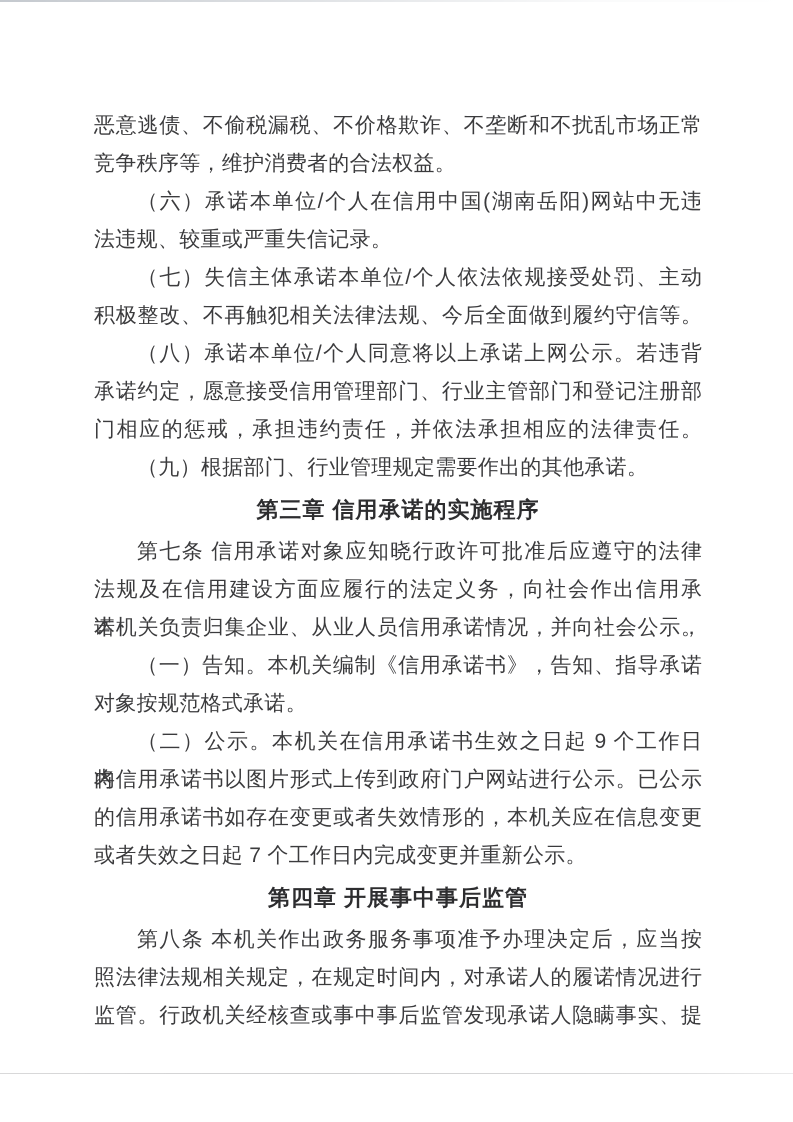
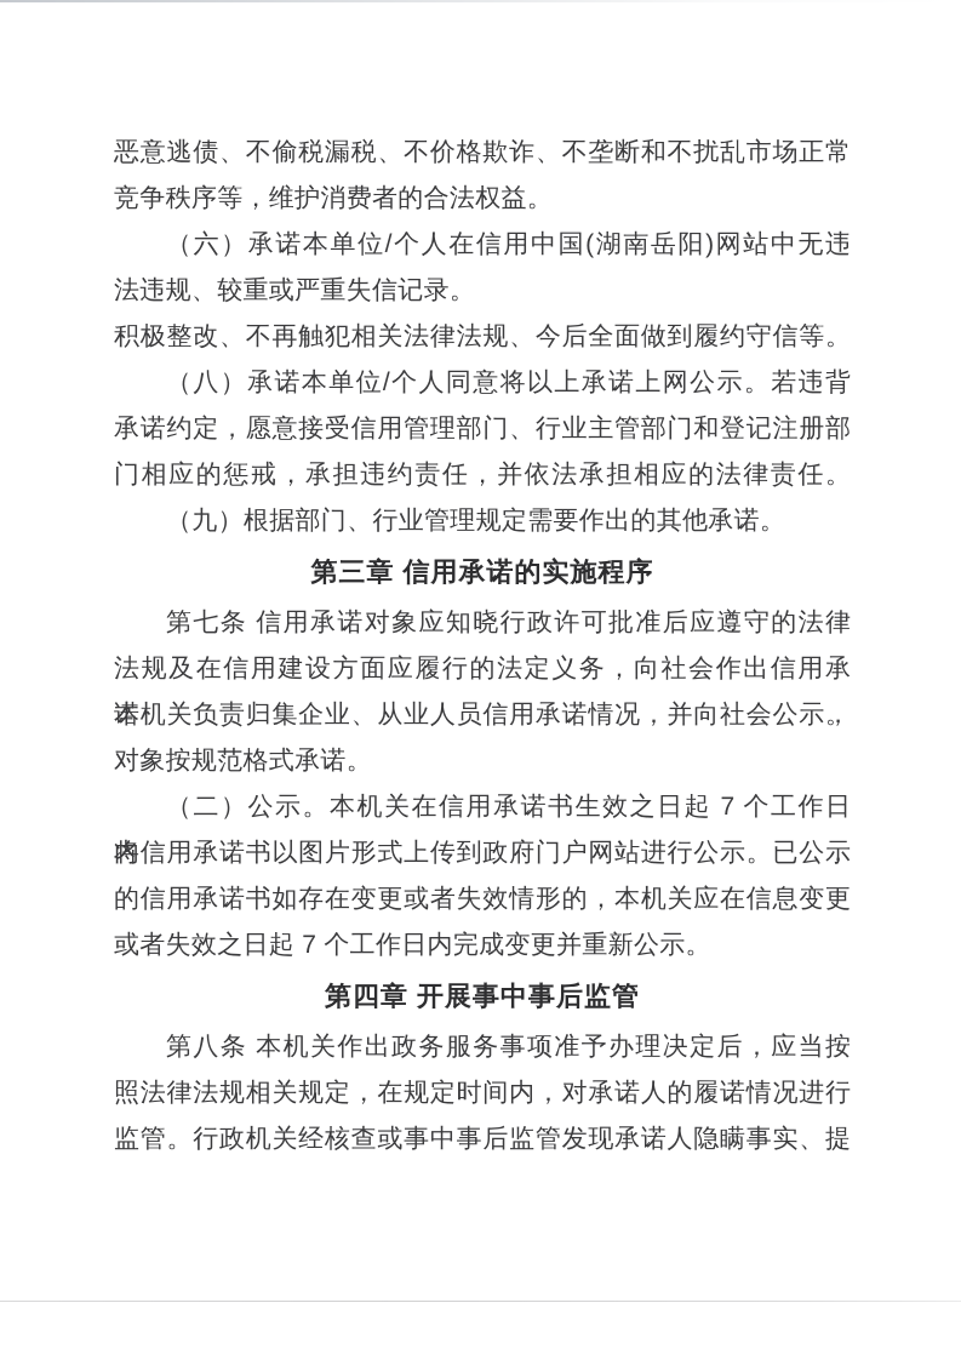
  恶意逃债、不偷税漏税、不价格欺诈、不垄断和不扰乱市场正常
  竞争秩序等，维护消费者的合法权益。
  （六）承诺本单位/个人在信用中国(湖南岳阳)网站中无违
  法违规、较重或严重失信记录。
- （七）失信主体承诺本单位/个人依法依规接受处罚、主动
  积极整改、不再触犯相关法律法规、今后全面做到履约守信等。
  （八）承诺本单位/个人同意将以上承诺上网公示。若违背
  承诺约定，愿意接受信用管理部门、行业主管部门和登记注册部
  门相应的惩戒，承担违约责任，并依法承担相应的法律责任。
  （九）根据部门、行业管理规定需要作出的其他承诺。
  第三章 信用承诺的实施程序
  第七条 信用承诺对象应知晓行政许可批准后应遵守的法律
  法规及在信用建设方面应履行的法定义务，向社会作出信用承诺，
  本机关负责归集企业、从业人员信用承诺情况，并向社会公示。
- （一）告知。本机关编制《信用承诺书》，告知、指导承诺
  对象按规范格式承诺。
- （二）公示。本机关在信用承诺书生效之日起 9 个工作日内，
+ （二）公示。本机关在信用承诺书生效之日起 7 个工作日内，
  将信用承诺书以图片形式上传到政府门户网站进行公示。已公示
  的信用承诺书如存在变更或者失效情形的，本机关应在信息变更
  或者失效之日起 7 个工作日内完成变更并重新公示。
  第四章 开展事中事后监管
  第八条 本机关作出政务服务事项准予办理决定后，应当按
  照法律法规相关规定，在规定时间内，对承诺人的履诺情况进行
  监管。行政机关经核查或事中事后监管发现承诺人隐瞒事实、提
